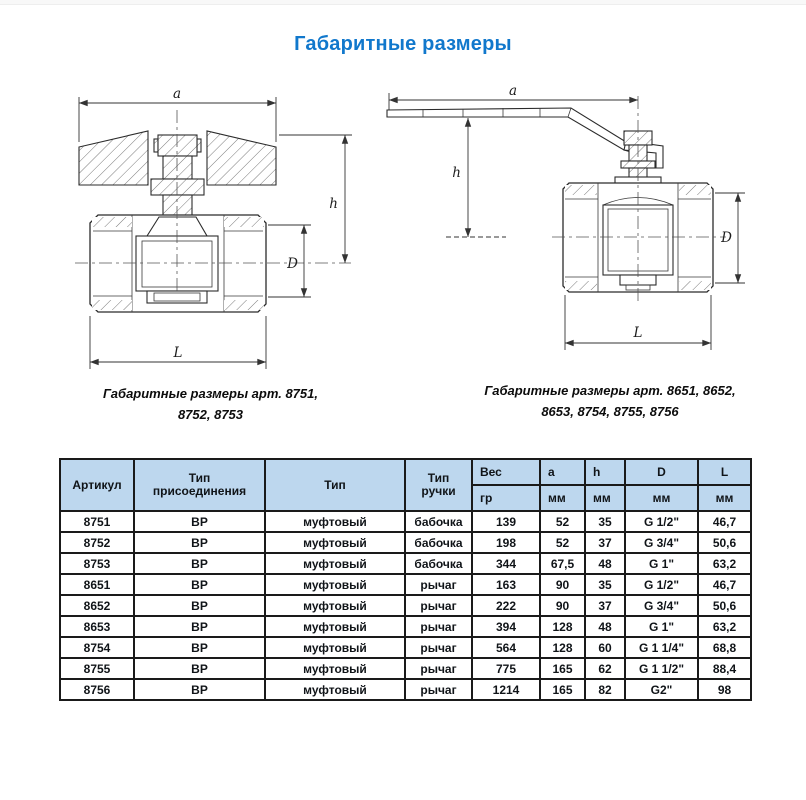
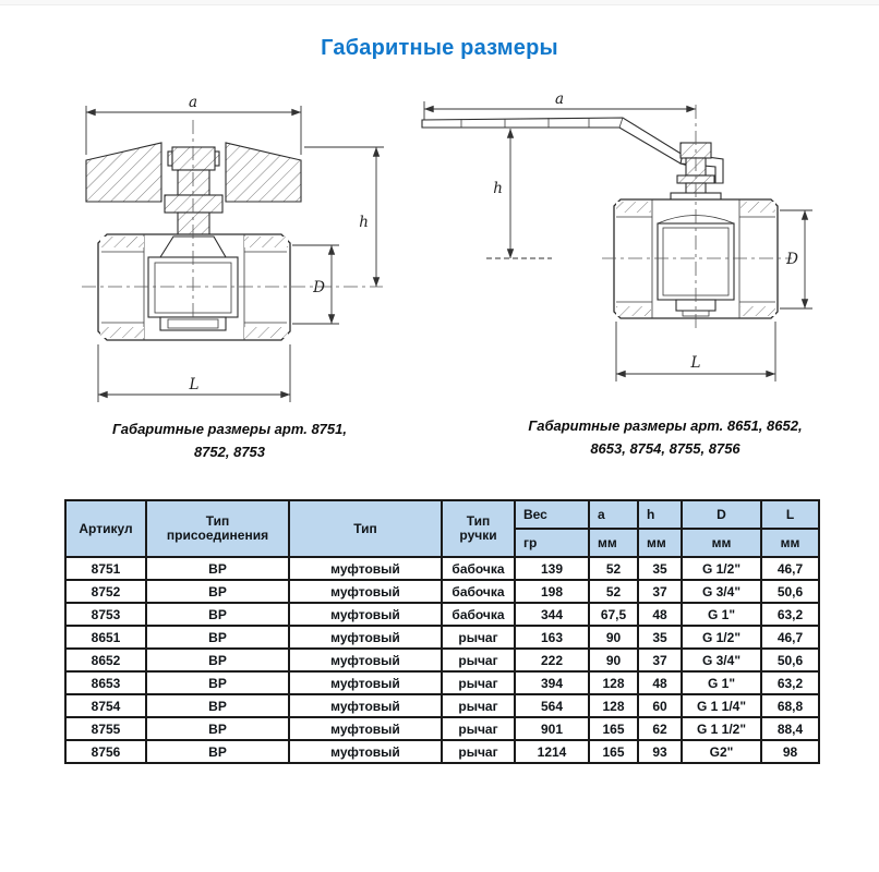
  Габаритные размеры
  a
  h
  D
  L
  a
  h
  D
  L
  Габаритные размеры арт. 8751,
  8752, 8753
  Габаритные размеры арт. 8651, 8652,
  8653, 8754, 8755, 8756
  Артикул	Тип присоединения	Тип	Тип ручки	Вес	a	h	D	L
  гр	мм	мм	мм	мм
  8751	ВР	муфтовый	бабочка	139	52	35	G 1/2"	46,7
  8752	ВР	муфтовый	бабочка	198	52	37	G 3/4"	50,6
  8753	ВР	муфтовый	бабочка	344	67,5	48	G 1"	63,2
  8651	ВР	муфтовый	рычаг	163	90	35	G 1/2"	46,7
  8652	ВР	муфтовый	рычаг	222	90	37	G 3/4"	50,6
  8653	ВР	муфтовый	рычаг	394	128	48	G 1"	63,2
  8754	ВР	муфтовый	рычаг	564	128	60	G 1 1/4"	68,8
- 8755	ВР	муфтовый	рычаг	775	165	62	G 1 1/2"	88,4
+ 8755	ВР	муфтовый	рычаг	901	165	62	G 1 1/2"	88,4
- 8756	ВР	муфтовый	рычаг	1214	165	82	G2"	98
+ 8756	ВР	муфтовый	рычаг	1214	165	93	G2"	98
